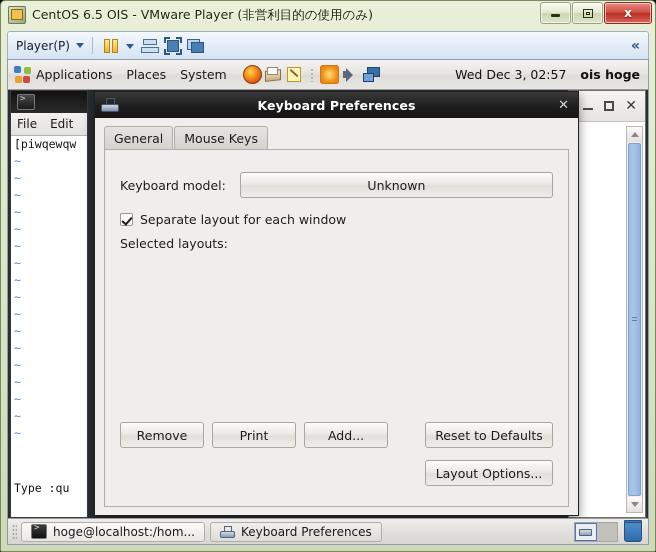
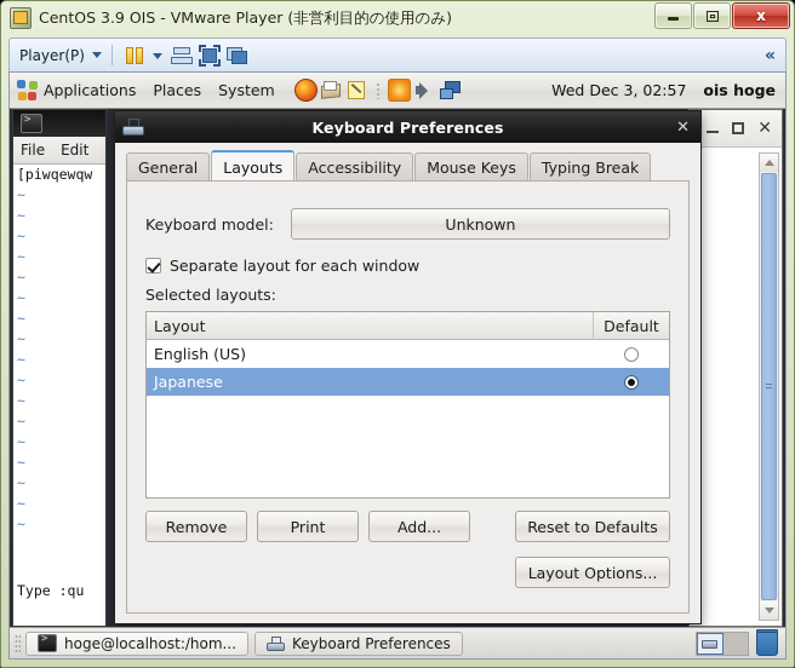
- CentOS 6.5 OIS - VMware Player (非営利目的の使用のみ)
+ CentOS 3.9 OIS - VMware Player (非営利目的の使用のみ)
  x
  Player(P)
  «
  Applications
  Places
  System
  Wed Dec 3, 02:57
  ois hoge
  File
  Edit
  [piwqewqw
  ~
  ~
  ~
  ~
  ~
  ~
  ~
  ~
  ~
  ~
  ~
  ~
  ~
  ~
  ~
  ~
  ~
  Type :qu
  ✕
  Keyboard Preferences
  ✕
  General
+ Layouts
+ Accessibility
  Mouse Keys
+ Typing Break
  Keyboard model:
  Unknown
  Separate layout for each window
  Selected layouts:
+ Layout
+ Default
+ English (US)
+ Japanese
  Remove
  Print
  Add...
  Reset to Defaults
  Layout Options...
  hoge@localhost:/hom...
  Keyboard Preferences
